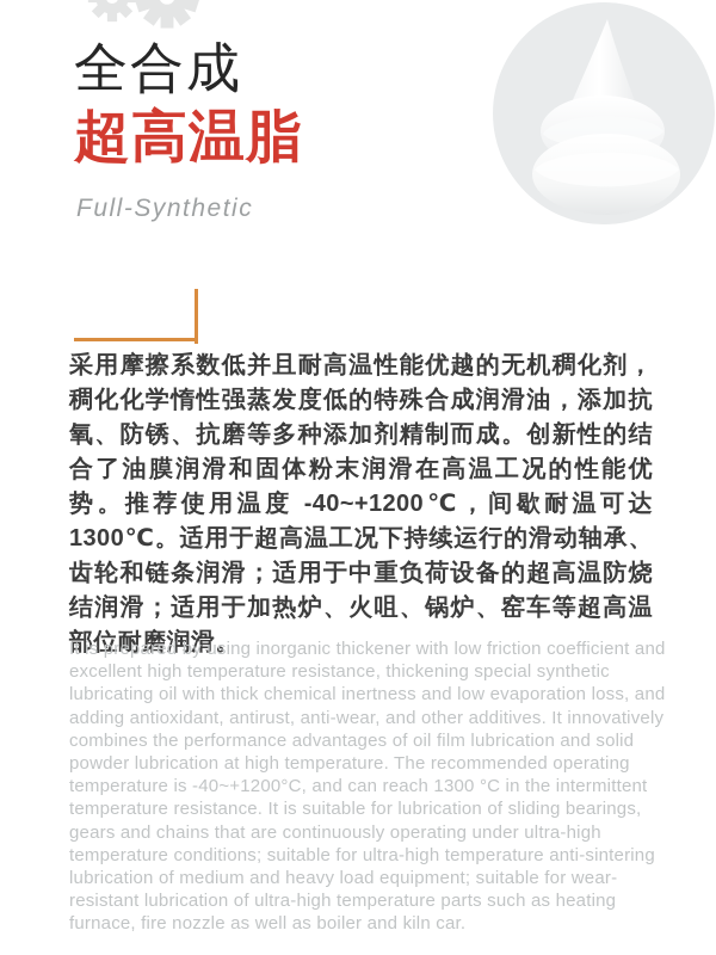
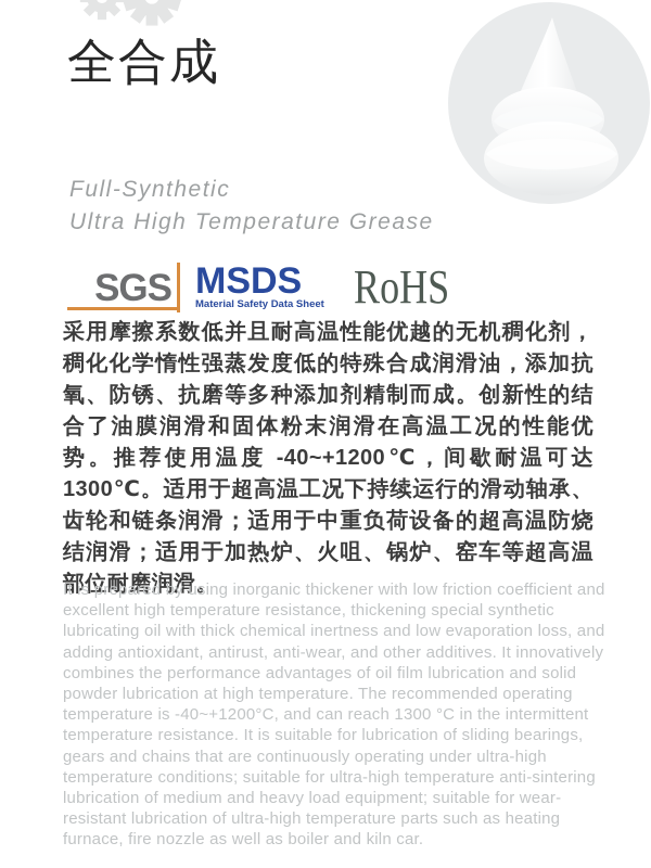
  全合成
- 超高温脂
  Full-Synthetic
+ Ultra High Temperature Grease
+ SGS
+ MSDS
+ Material Safety Data Sheet
+ RoHS
  采用摩擦系数低并且耐高温性能优越的无机稠化剂，稠化化学惰性强蒸发度低的特殊合成润滑油，添加抗氧、防锈、抗磨等多种添加剂精制而成。创新性的结合了油膜润滑和固体粉末润滑在高温工况的性能优势。推荐使用温度 -40~+1200℃，间歇耐温可达 1300℃。适用于超高温工况下持续运行的滑动轴承、齿轮和链条润滑；适用于中重负荷设备的超高温防烧结润滑；适用于加热炉、火咀、锅炉、窑车等超高温部位耐磨润滑。
  It is prepared by using inorganic thickener with low friction coefficient and excellent high temperature resistance, thickening special synthetic lubricating oil with thick chemical inertness and low evaporation loss, and adding antioxidant, antirust, anti-wear, and other additives. It innovatively combines the performance advantages of oil film lubrication and solid powder lubrication at high temperature. The recommended operating temperature is -40~+1200°C, and can reach 1300 °C in the intermittent temperature resistance. It is suitable for lubrication of sliding bearings, gears and chains that are continuously operating under ultra-high temperature conditions; suitable for ultra-high temperature anti-sintering lubrication of medium and heavy load equipment; suitable for wear-resistant lubrication of ultra-high temperature parts such as heating furnace, fire nozzle as well as boiler and kiln car.
